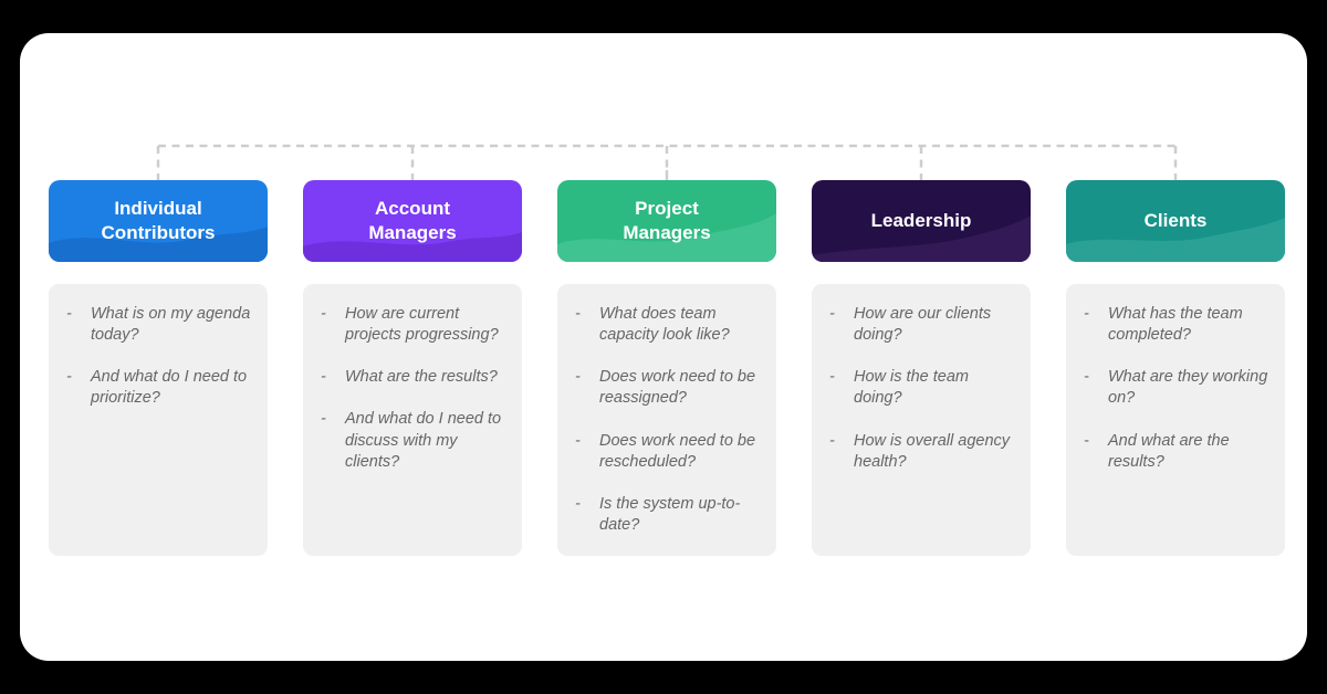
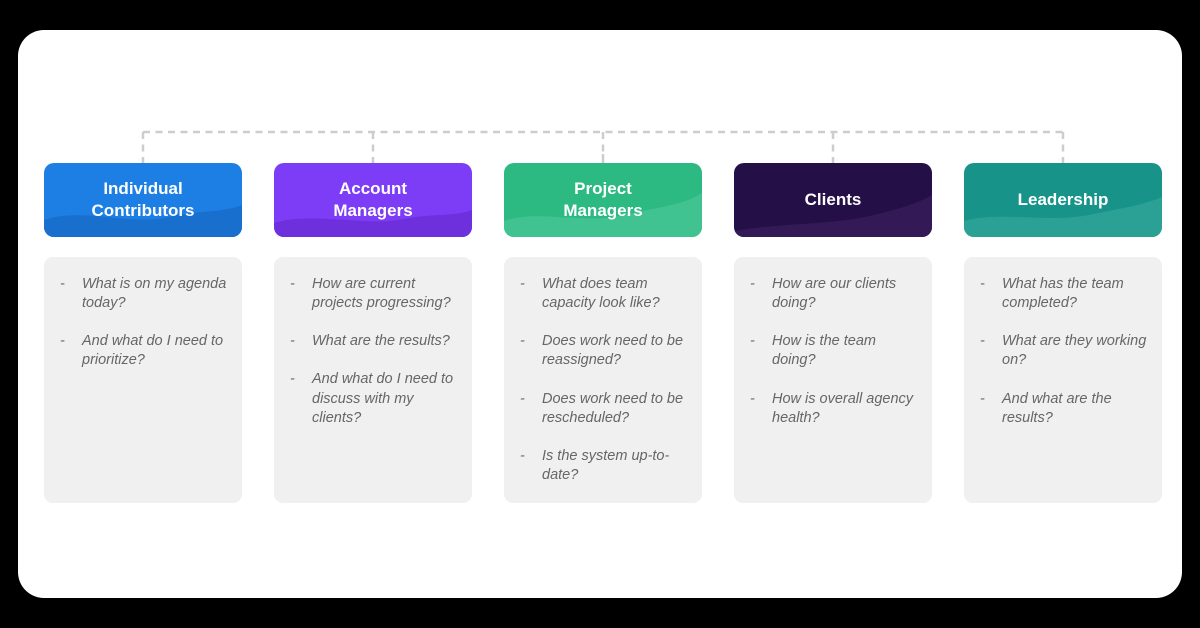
  Individual Contributors
  -
  What is on my agenda today?
  -
  And what do I need to prioritize?
  Account Managers
  -
  How are current projects progressing?
  -
  What are the results?
  -
  And what do I need to discuss with my clients?
  Project Managers
  -
  What does team capacity look like?
  -
  Does work need to be reassigned?
  -
  Does work need to be rescheduled?
  -
  Is the system up-to-date?
- Leadership
+ Clients
  -
  How are our clients doing?
  -
  How is the team doing?
  -
  How is overall agency health?
- Clients
+ Leadership
  -
  What has the team completed?
  -
  What are they working on?
  -
  And what are the results?
